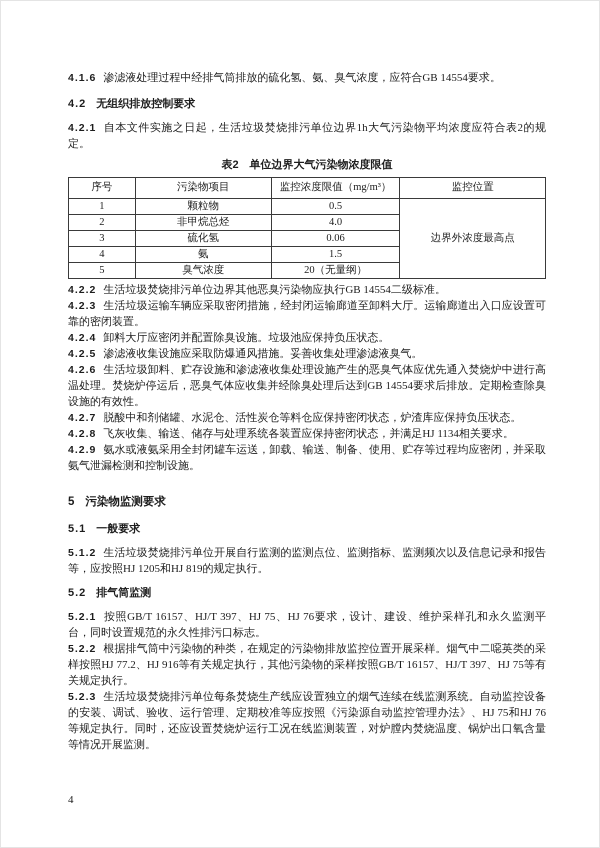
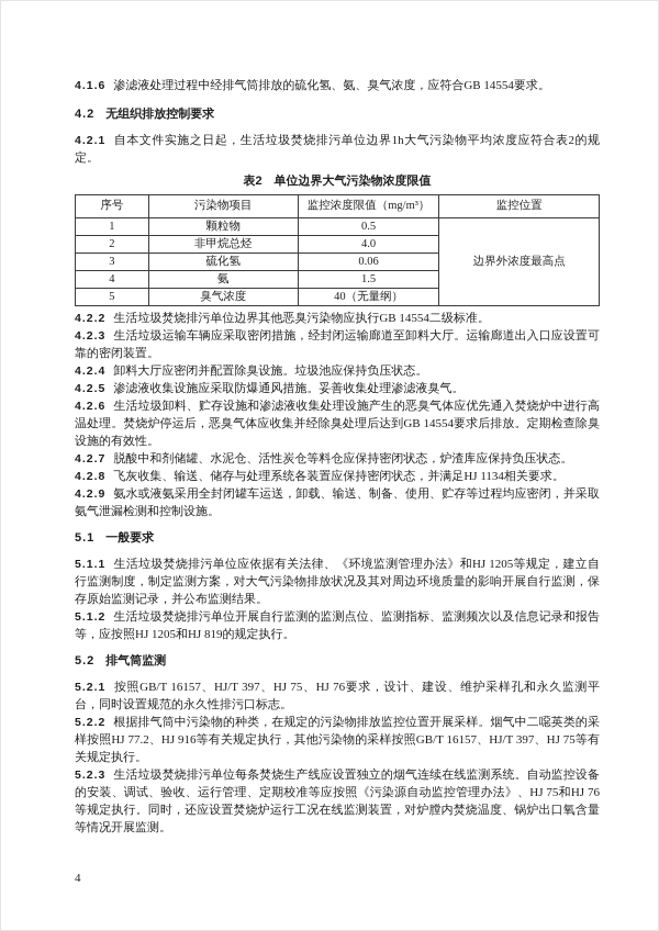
  4.1.6 渗滤液处理过程中经排气筒排放的硫化氢、氨、臭气浓度，应符合GB 14554要求。
  4.2 无组织排放控制要求
  4.2.1 自本文件实施之日起，生活垃圾焚烧排污单位边界1h大气污染物平均浓度应符合表2的规定。
  表2 单位边界大气污染物浓度限值
  序号	污染物项目	监控浓度限值（mg/m³）	监控位置
  1	颗粒物	0.5	边界外浓度最高点
  2	非甲烷总烃	4.0
  3	硫化氢	0.06
  4	氨	1.5
- 5	臭气浓度	20（无量纲）
+ 5	臭气浓度	40（无量纲）
  4.2.2 生活垃圾焚烧排污单位边界其他恶臭污染物应执行GB 14554二级标准。
  4.2.3 生活垃圾运输车辆应采取密闭措施，经封闭运输廊道至卸料大厅。运输廊道出入口应设置可靠的密闭装置。
  4.2.4 卸料大厅应密闭并配置除臭设施。垃圾池应保持负压状态。
  4.2.5 渗滤液收集设施应采取防爆通风措施。妥善收集处理渗滤液臭气。
  4.2.6 生活垃圾卸料、贮存设施和渗滤液收集处理设施产生的恶臭气体应优先通入焚烧炉中进行高温处理。焚烧炉停运后，恶臭气体应收集并经除臭处理后达到GB 14554要求后排放。定期检查除臭设施的有效性。
  4.2.7 脱酸中和剂储罐、水泥仓、活性炭仓等料仓应保持密闭状态，炉渣库应保持负压状态。
  4.2.8 飞灰收集、输送、储存与处理系统各装置应保持密闭状态，并满足HJ 1134相关要求。
  4.2.9 氨水或液氨采用全封闭罐车运送，卸载、输送、制备、使用、贮存等过程均应密闭，并采取氨气泄漏检测和控制设施。
- 5 污染物监测要求
  5.1 一般要求
+ 5.1.1 生活垃圾焚烧排污单位应依据有关法律、《环境监测管理办法》和HJ 1205等规定，建立自行监测制度，制定监测方案，对大气污染物排放状况及其对周边环境质量的影响开展自行监测，保存原始监测记录，并公布监测结果。
  5.1.2 生活垃圾焚烧排污单位开展自行监测的监测点位、监测指标、监测频次以及信息记录和报告等，应按照HJ 1205和HJ 819的规定执行。
  5.2 排气筒监测
  5.2.1 按照GB/T 16157、HJ/T 397、HJ 75、HJ 76要求，设计、建设、维护采样孔和永久监测平台，同时设置规范的永久性排污口标志。
  5.2.2 根据排气筒中污染物的种类，在规定的污染物排放监控位置开展采样。烟气中二噁英类的采样按照HJ 77.2、HJ 916等有关规定执行，其他污染物的采样按照GB/T 16157、HJ/T 397、HJ 75等有关规定执行。
  5.2.3 生活垃圾焚烧排污单位每条焚烧生产线应设置独立的烟气连续在线监测系统。自动监控设备的安装、调试、验收、运行管理、定期校准等应按照《污染源自动监控管理办法》、HJ 75和HJ 76等规定执行。同时，还应设置焚烧炉运行工况在线监测装置，对炉膛内焚烧温度、锅炉出口氧含量等情况开展监测。
  4
